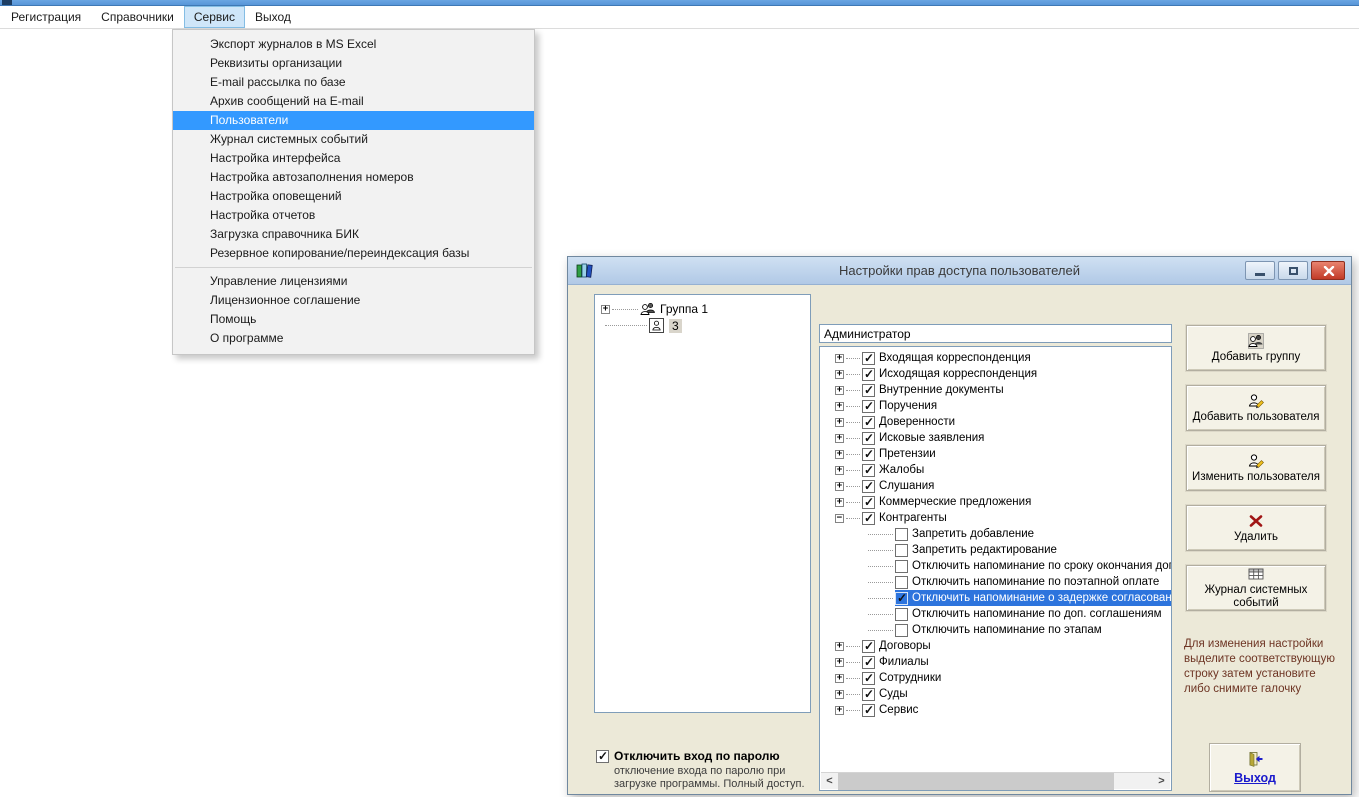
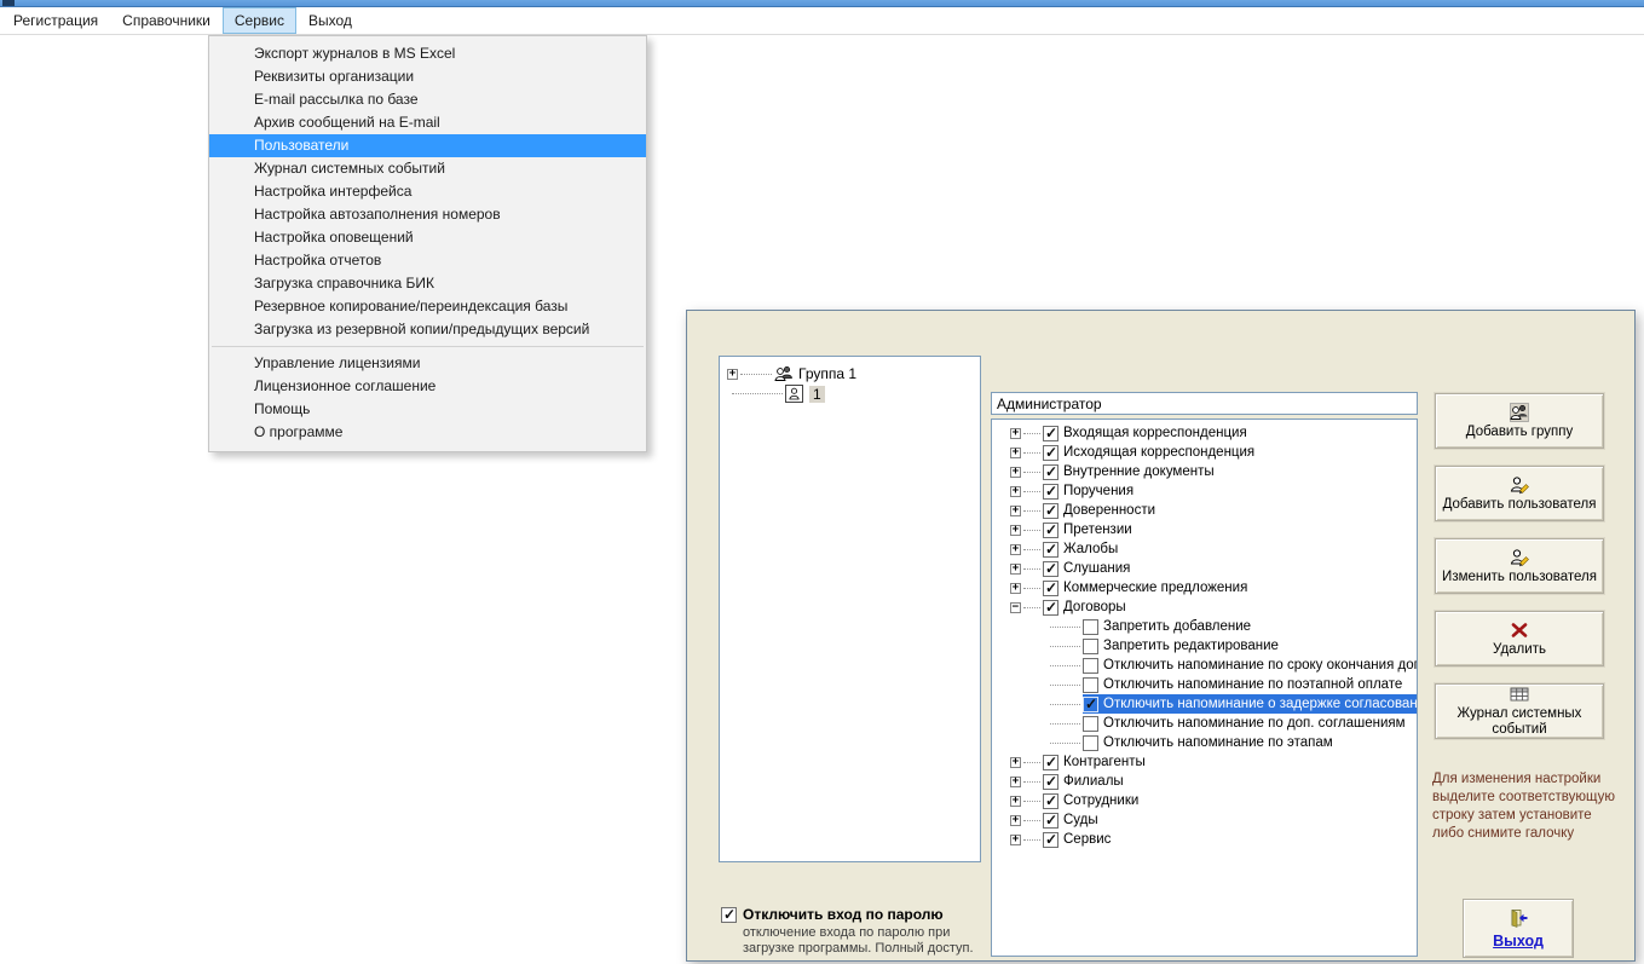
  Регистрация
  Справочники
  Сервис
  Выход
  Экспорт журналов в MS Excel
  Реквизиты организации
  E-mail рассылка по базе
  Архив сообщений на E-mail
  Пользователи
  Журнал системных событий
  Настройка интерфейса
  Настройка автозаполнения номеров
  Настройка оповещений
  Настройка отчетов
  Загрузка справочника БИК
  Резервное копирование/переиндексация базы
+ Загрузка из резервной копии/предыдущих версий
  Управление лицензиями
  Лицензионное соглашение
  Помощь
  О программе
- Настройки прав доступа пользователей
  Группа 1
- 3
+ 1
  Администратор
  Входящая корреспонденция
  Исходящая корреспонденция
  Внутренние документы
  Поручения
  Доверенности
- Исковые заявления
  Претензии
  Жалобы
  Слушания
  Коммерческие предложения
- Контрагенты
+ Договоры
  Запретить добавление
  Запретить редактирование
  Отключить напоминание по сроку окончания дог
  Отключить напоминание по поэтапной оплате
  Отключить напоминание о задержке согласован
  Отключить напоминание по доп. соглашениям
  Отключить напоминание по этапам
- Договоры
+ Контрагенты
  Филиалы
  Сотрудники
  Суды
  Сервис
- <
- >
  Отключить вход по паролю
  отключение входа по паролю при
  загрузке программы. Полный доступ.
  Добавить группу
  Добавить пользователя
  Изменить пользователя
  Удалить
  Журнал системных событий
  Для изменения настройки выделите соответствующую строку затем установите либо снимите галочку
  Выход
